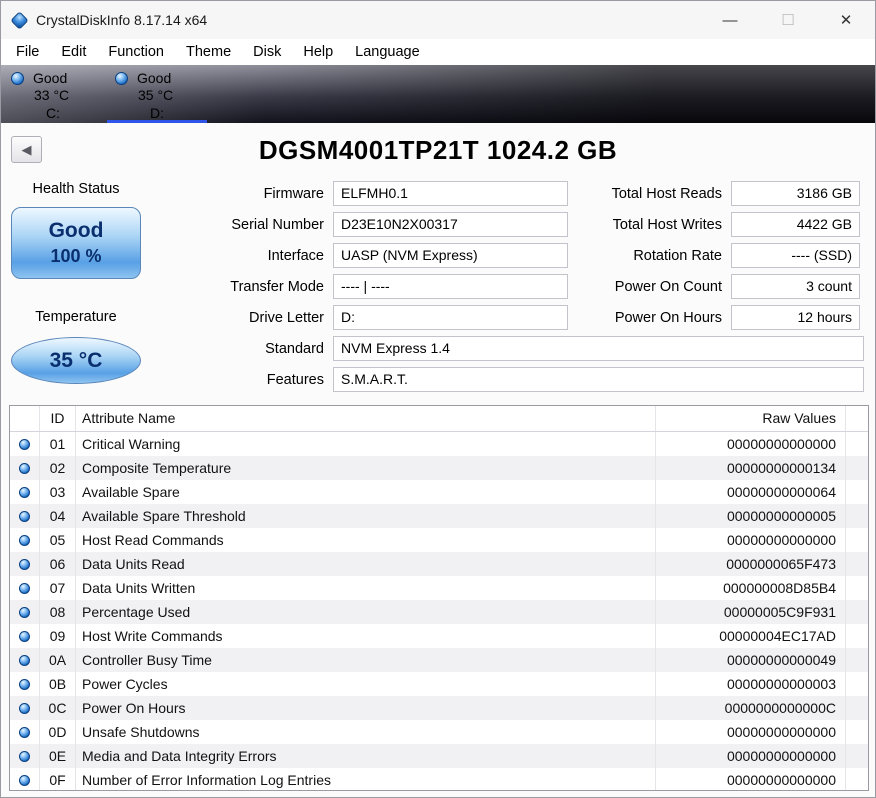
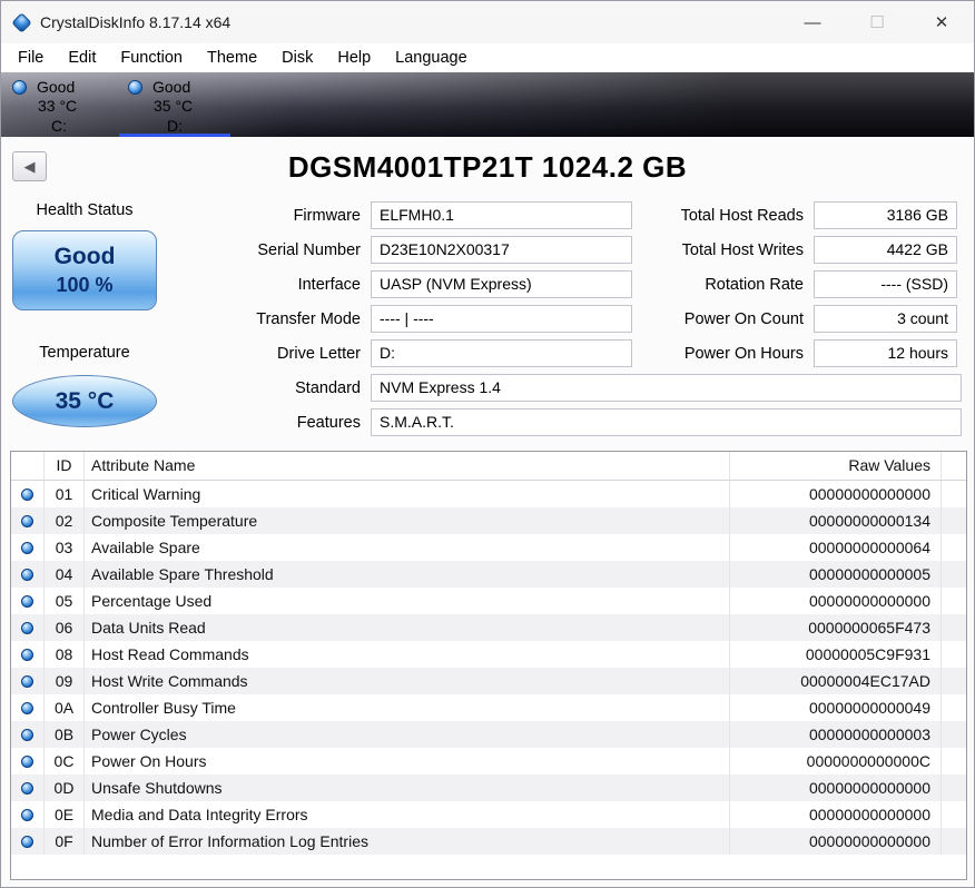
  CrystalDiskInfo 8.17.14 x64
  —
  ☐
  ✕
  File
  Edit
  Function
  Theme
  Disk
  Help
  Language
  Good
  33 °C
  C:
  Good
  35 °C
  D:
  ◀
  DGSM4001TP21T 1024.2 GB
  Health Status
  Good
  100 %
  Temperature
  35 °C
  Firmware
  ELFMH0.1
  Serial Number
  D23E10N2X00317
  Interface
  UASP (NVM Express)
  Transfer Mode
  ---- | ----
  Drive Letter
  D:
  Standard
  NVM Express 1.4
  Features
  S.M.A.R.T.
  Total Host Reads
  3186 GB
  Total Host Writes
  4422 GB
  Rotation Rate
  ---- (SSD)
  Power On Count
  3 count
  Power On Hours
  12 hours
  ID
  Attribute Name
  Raw Values
  01
  Critical Warning
  00000000000000
  02
  Composite Temperature
  00000000000134
  03
  Available Spare
  00000000000064
  04
  Available Spare Threshold
  00000000000005
  05
- Host Read Commands
+ Percentage Used
  00000000000000
  06
  Data Units Read
  0000000065F473
- 07
- Data Units Written
- 000000008D85B4
  08
- Percentage Used
+ Host Read Commands
  00000005C9F931
  09
  Host Write Commands
  00000004EC17AD
  0A
  Controller Busy Time
  00000000000049
  0B
  Power Cycles
  00000000000003
  0C
  Power On Hours
  0000000000000C
  0D
  Unsafe Shutdowns
  00000000000000
  0E
  Media and Data Integrity Errors
  00000000000000
  0F
  Number of Error Information Log Entries
  00000000000000
